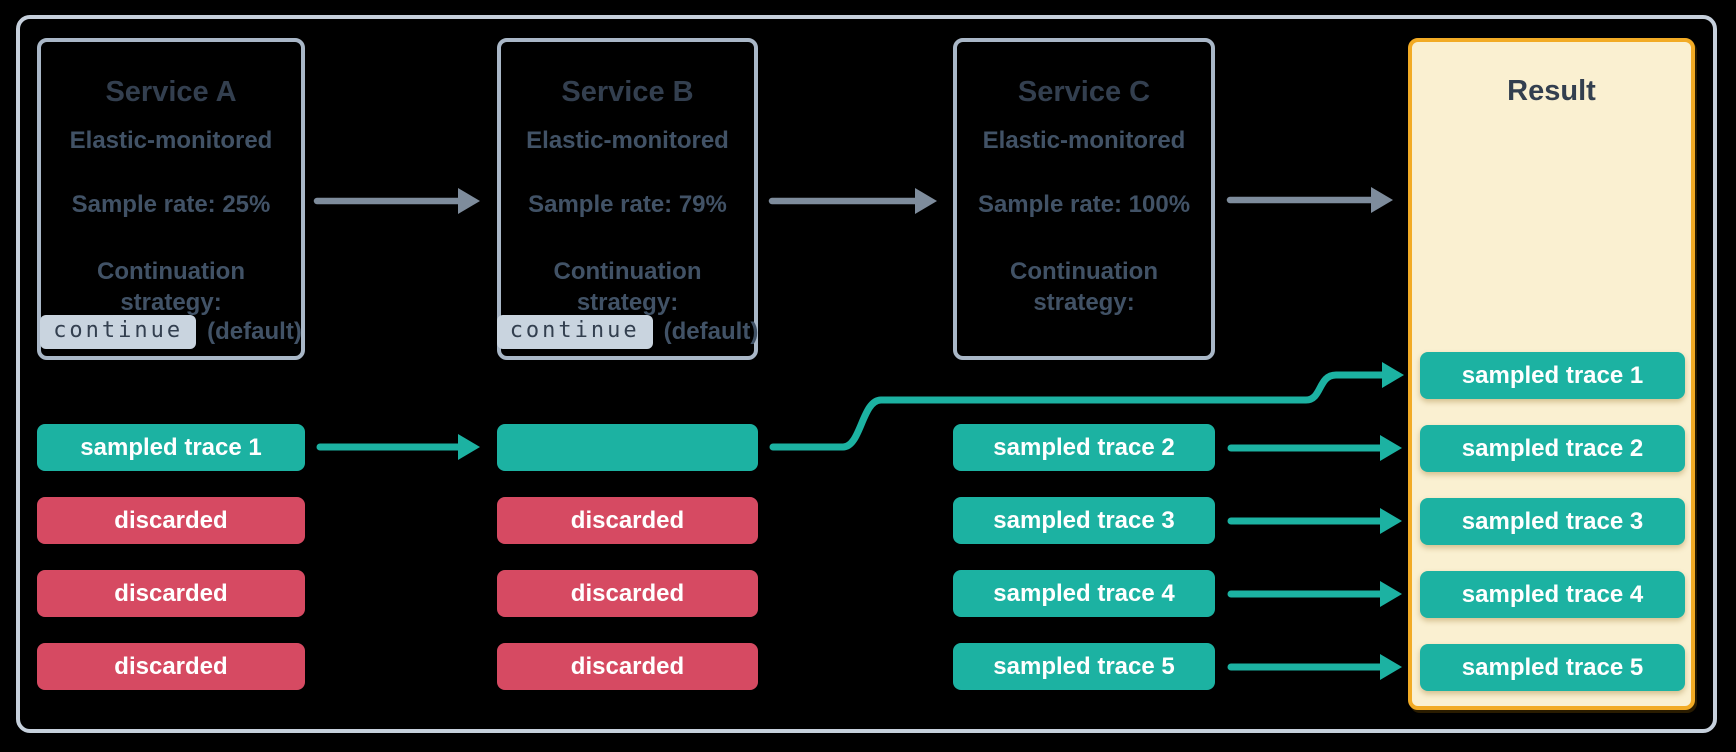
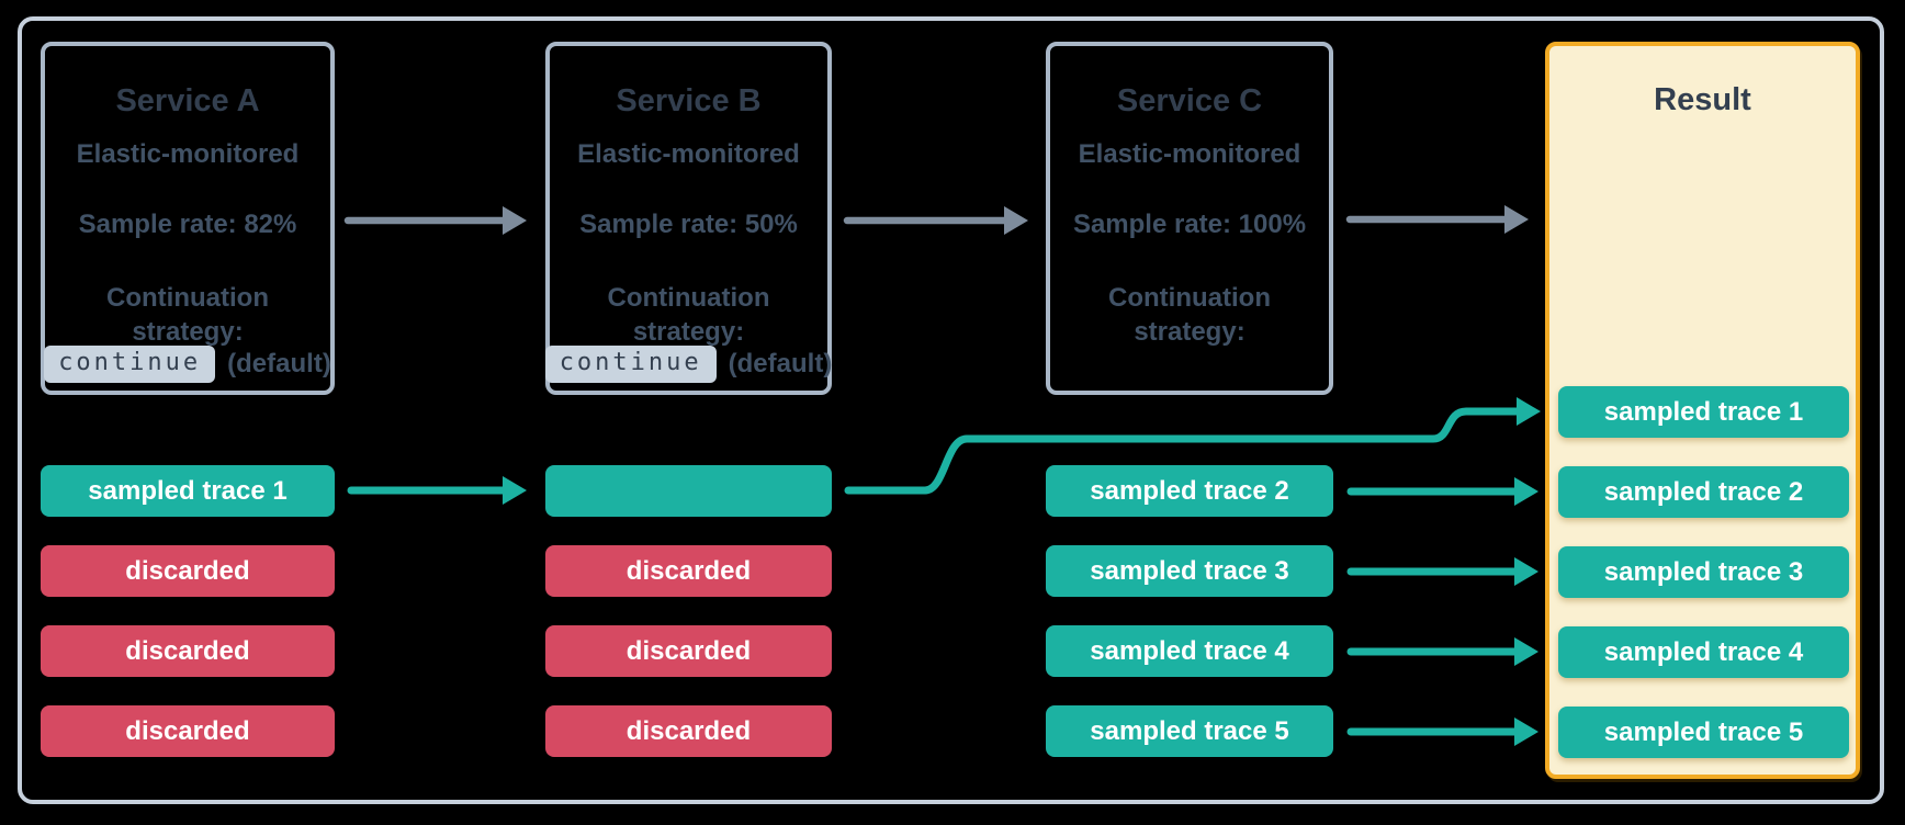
  Service A
  Elastic-monitored
- Sample rate: 25%
+ Sample rate: 82%
  Continuation
  strategy:
  continue
  (default)
  Service B
  Elastic-monitored
- Sample rate: 79%
+ Sample rate: 50%
  Continuation
  strategy:
  continue
  (default)
  Service C
  Elastic-monitored
  Sample rate: 100%
  Continuation
  strategy:
  Result
  sampled trace 1
  discarded
  discarded
  discarded
  discarded
  discarded
  discarded
  sampled trace 2
  sampled trace 3
  sampled trace 4
  sampled trace 5
  sampled trace 1
  sampled trace 2
  sampled trace 3
  sampled trace 4
  sampled trace 5
